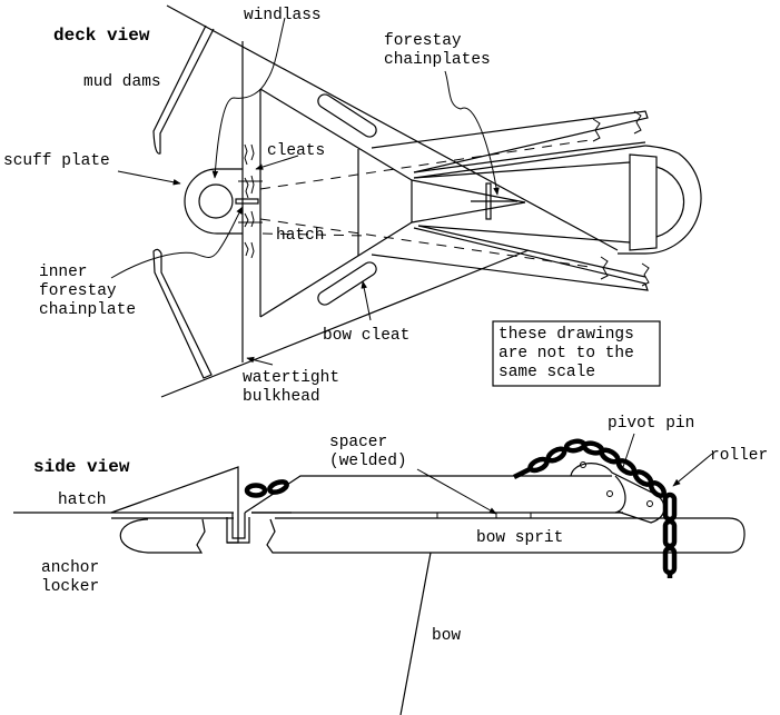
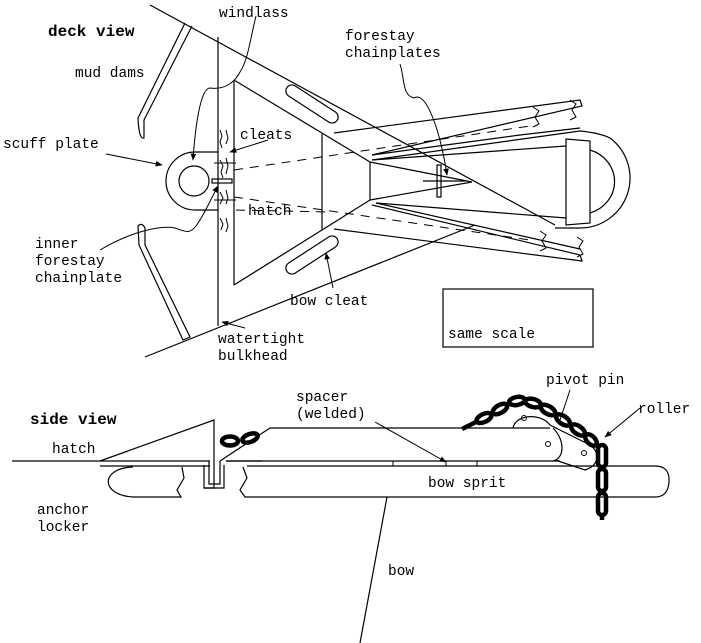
  deck view
  windlass
  forestay
  chainplates
  mud dams
  scuff plate
  cleats
  hatch
  inner
  forestay
  chainplate
  bow cleat
  watertight
  bulkhead
- these drawings
- are not to the
  same scale
  side view
  hatch
  spacer
  (welded)
  pivot pin
  roller
  bow sprit
  anchor
  locker
  bow
